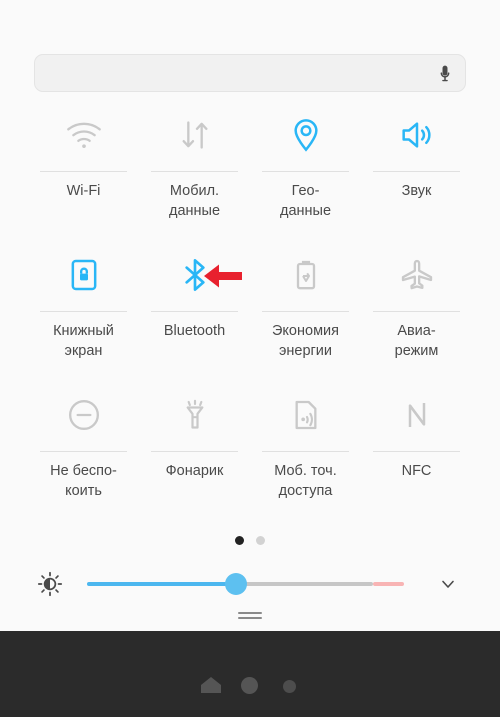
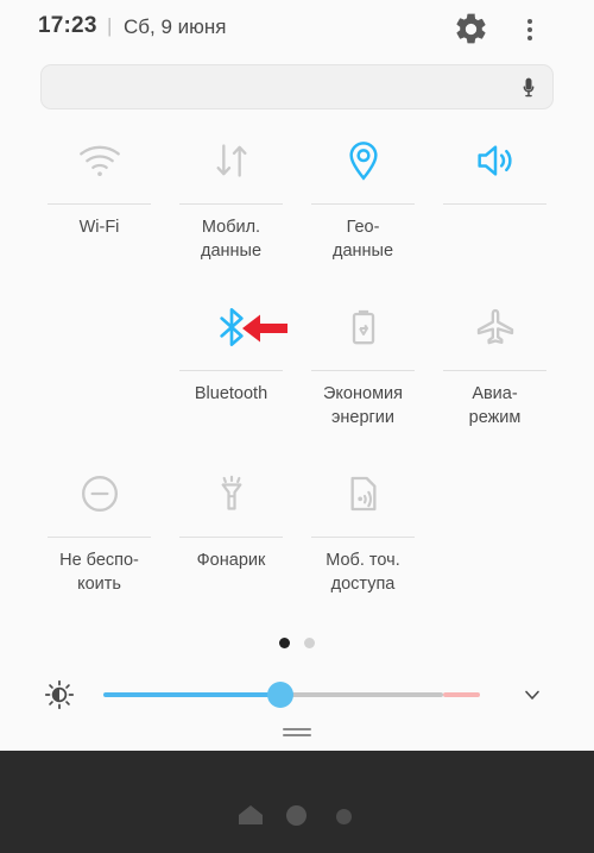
+ 17:23
+ |
+ Сб, 9 июня
  Wi-Fi
  Мобил.
  данные
  Гео-
  данные
- Звук
- Книжный
- экран
  Bluetooth
  Экономия
  энергии
  Авиа-
  режим
  Не беспо-
  коить
  Фонарик
  Моб. точ.
  доступа
- NFC
